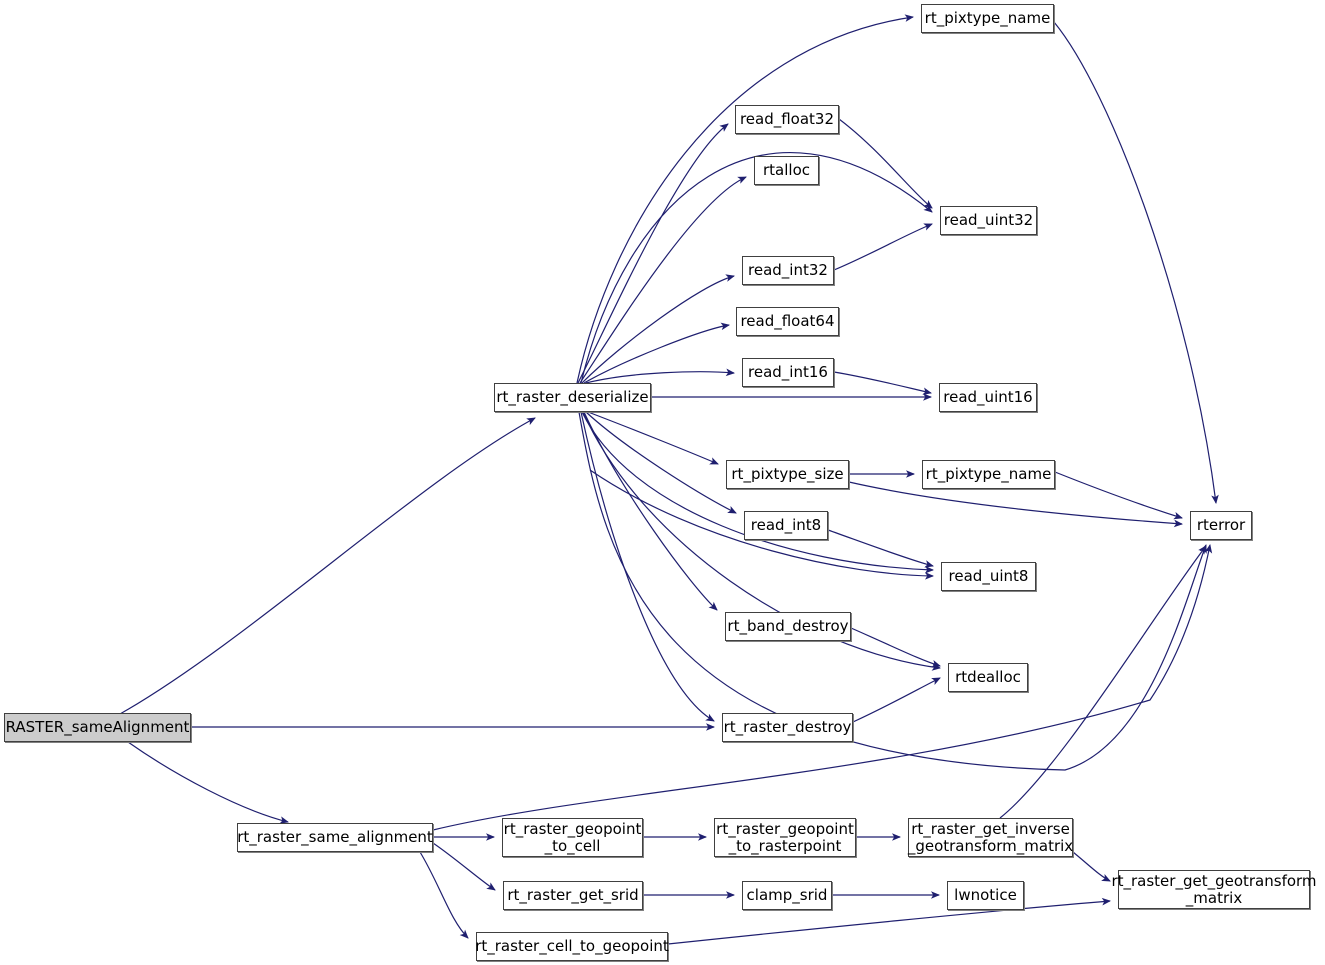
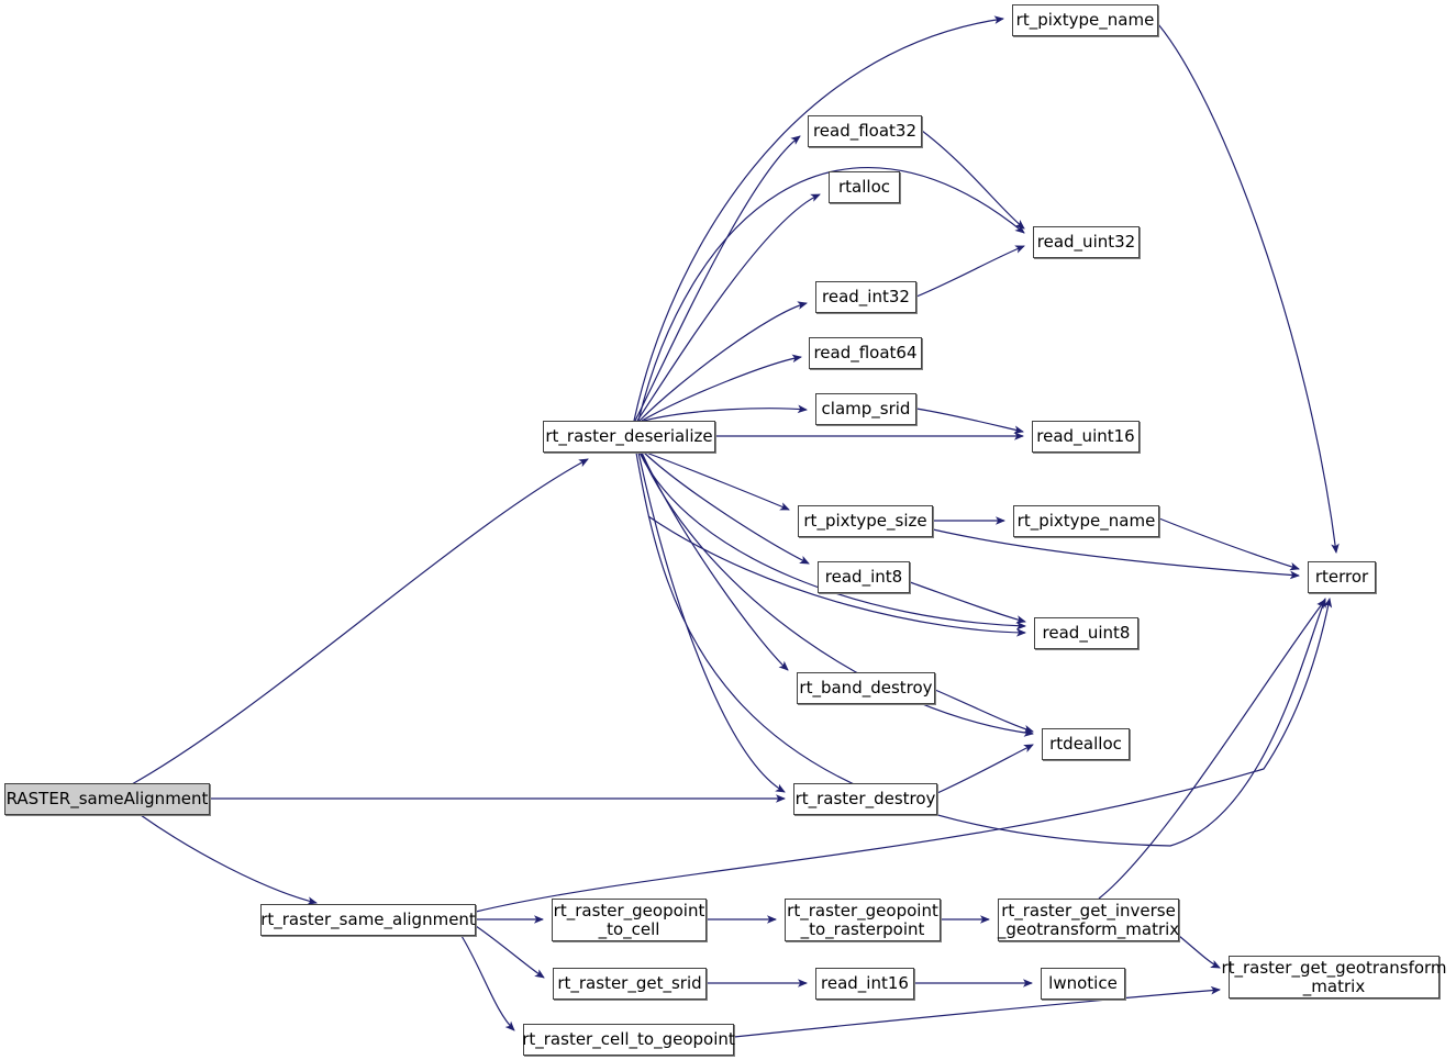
  RASTER_sameAlignment
  rt_raster_deserialize
  rt_pixtype_name
  read_float32
  rtalloc
  read_uint32
  read_int32
  read_float64
- read_int16
+ clamp_srid
  read_uint16
  rt_pixtype_size
  rt_pixtype_name
  read_int8
  rterror
  read_uint8
  rt_band_destroy
  rtdealloc
  rt_raster_destroy
  rt_raster_same_alignment
  rt_raster_geopoint
  _to_cell
  rt_raster_geopoint
  _to_rasterpoint
  rt_raster_get_inverse
  _geotransform_matrix
  rt_raster_get_geotransform
  _matrix
  rt_raster_get_srid
- clamp_srid
+ read_int16
  lwnotice
  rt_raster_cell_to_geopoint
